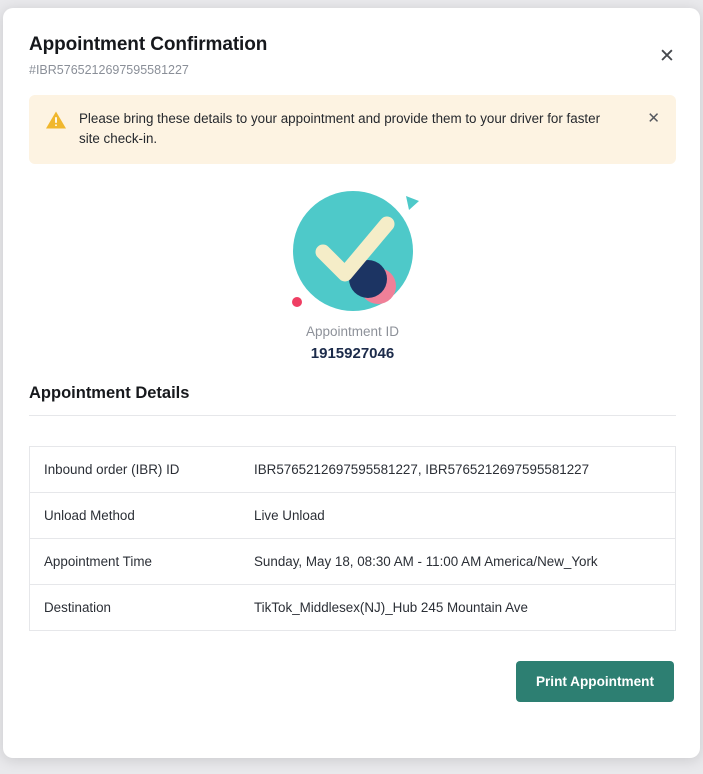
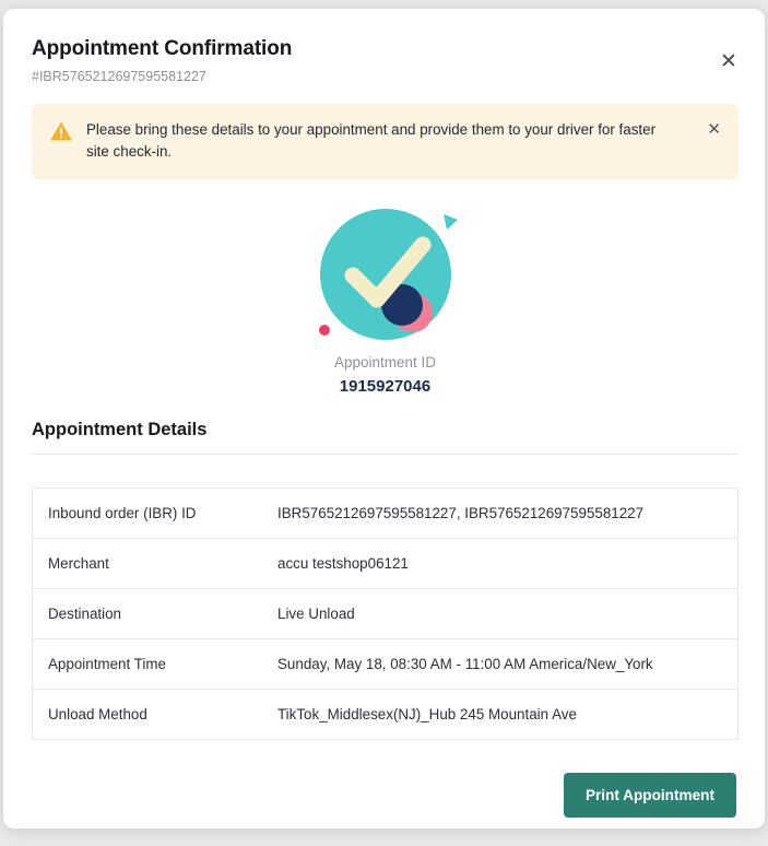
  Appointment Confirmation
  #IBR5765212697595581227
  ✕
  Please bring these details to your appointment and provide them to your driver for faster site check-in.
  ✕
  Appointment ID
  1915927046
  Appointment Details
  Inbound order (IBR) ID	IBR5765212697595581227, IBR5765212697595581227
+ Merchant	accu testshop06121
- Unload Method	Live Unload
+ Destination	Live Unload
  Appointment Time	Sunday, May 18, 08:30 AM - 11:00 AM America/New_York
- Destination	TikTok_Middlesex(NJ)_Hub 245 Mountain Ave
+ Unload Method	TikTok_Middlesex(NJ)_Hub 245 Mountain Ave
  Print Appointment
